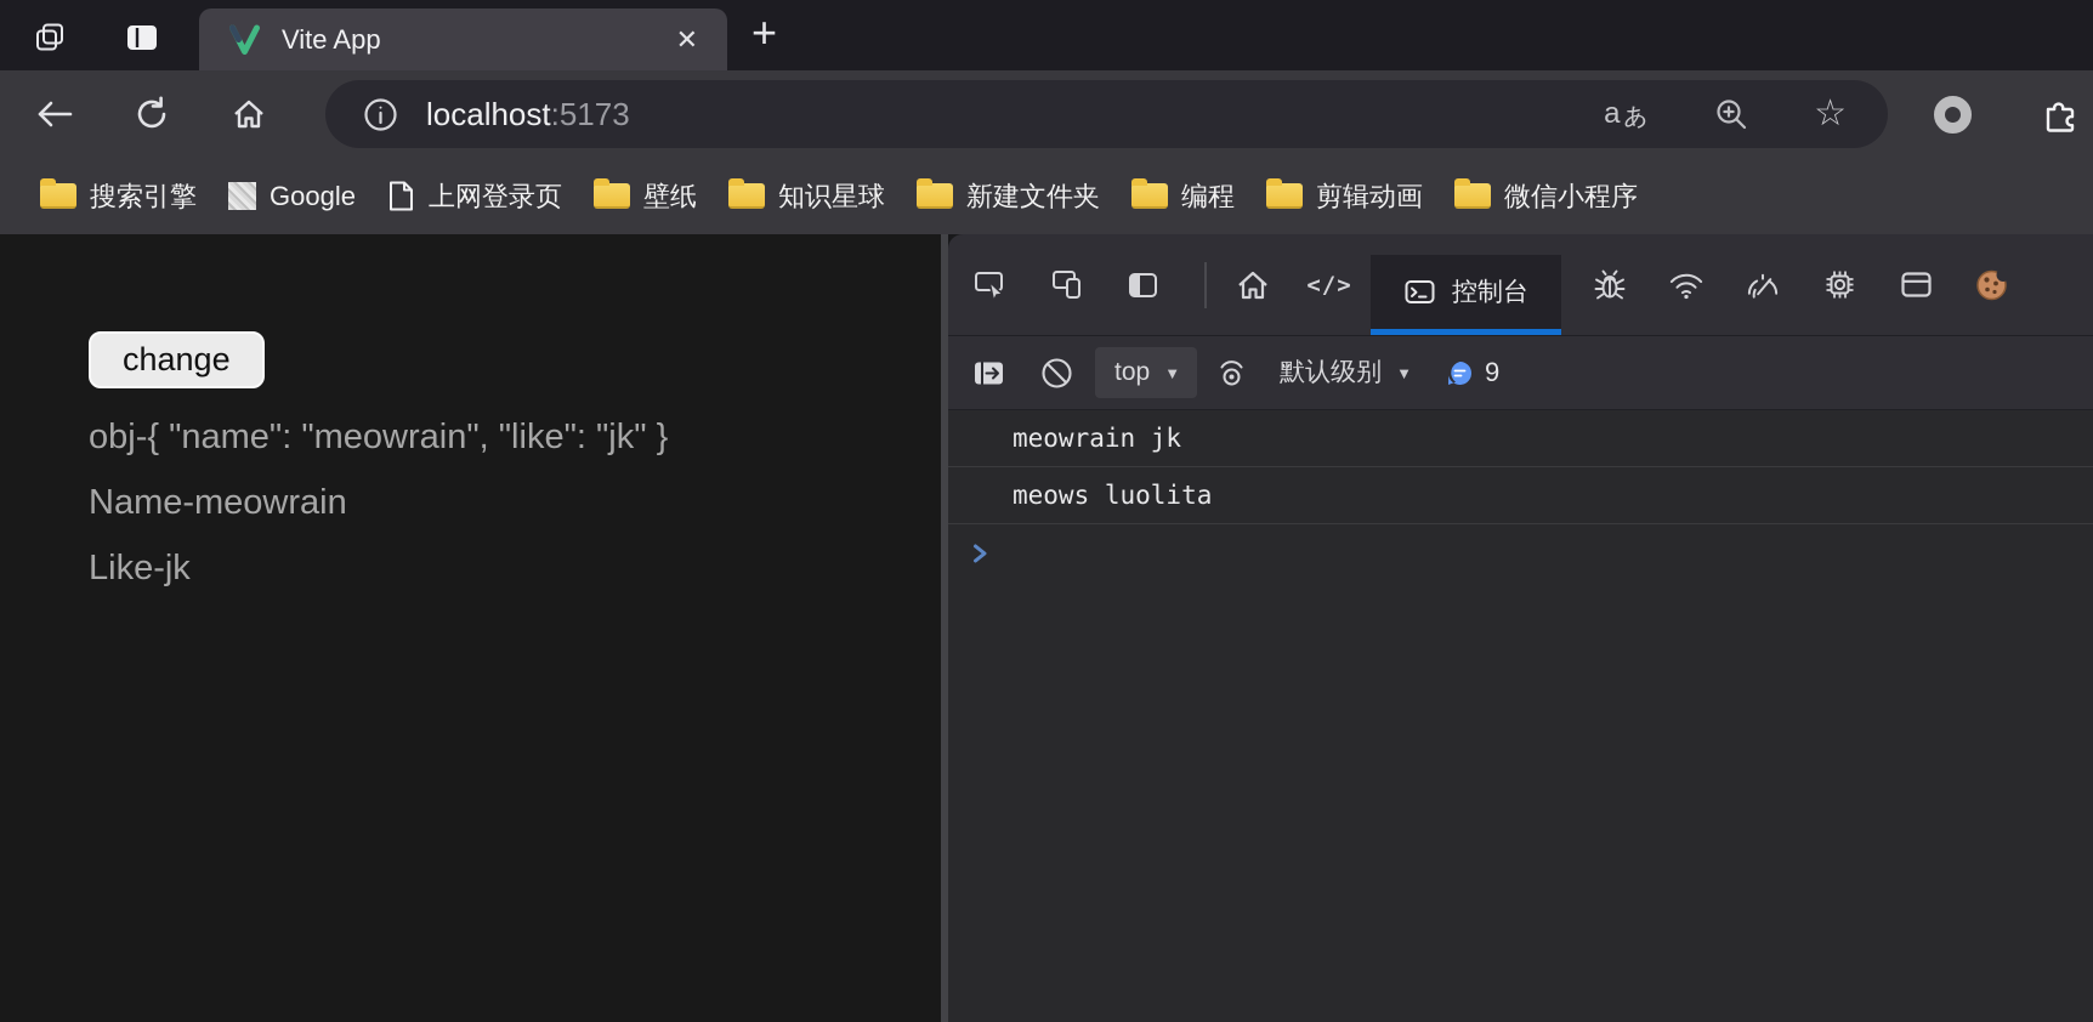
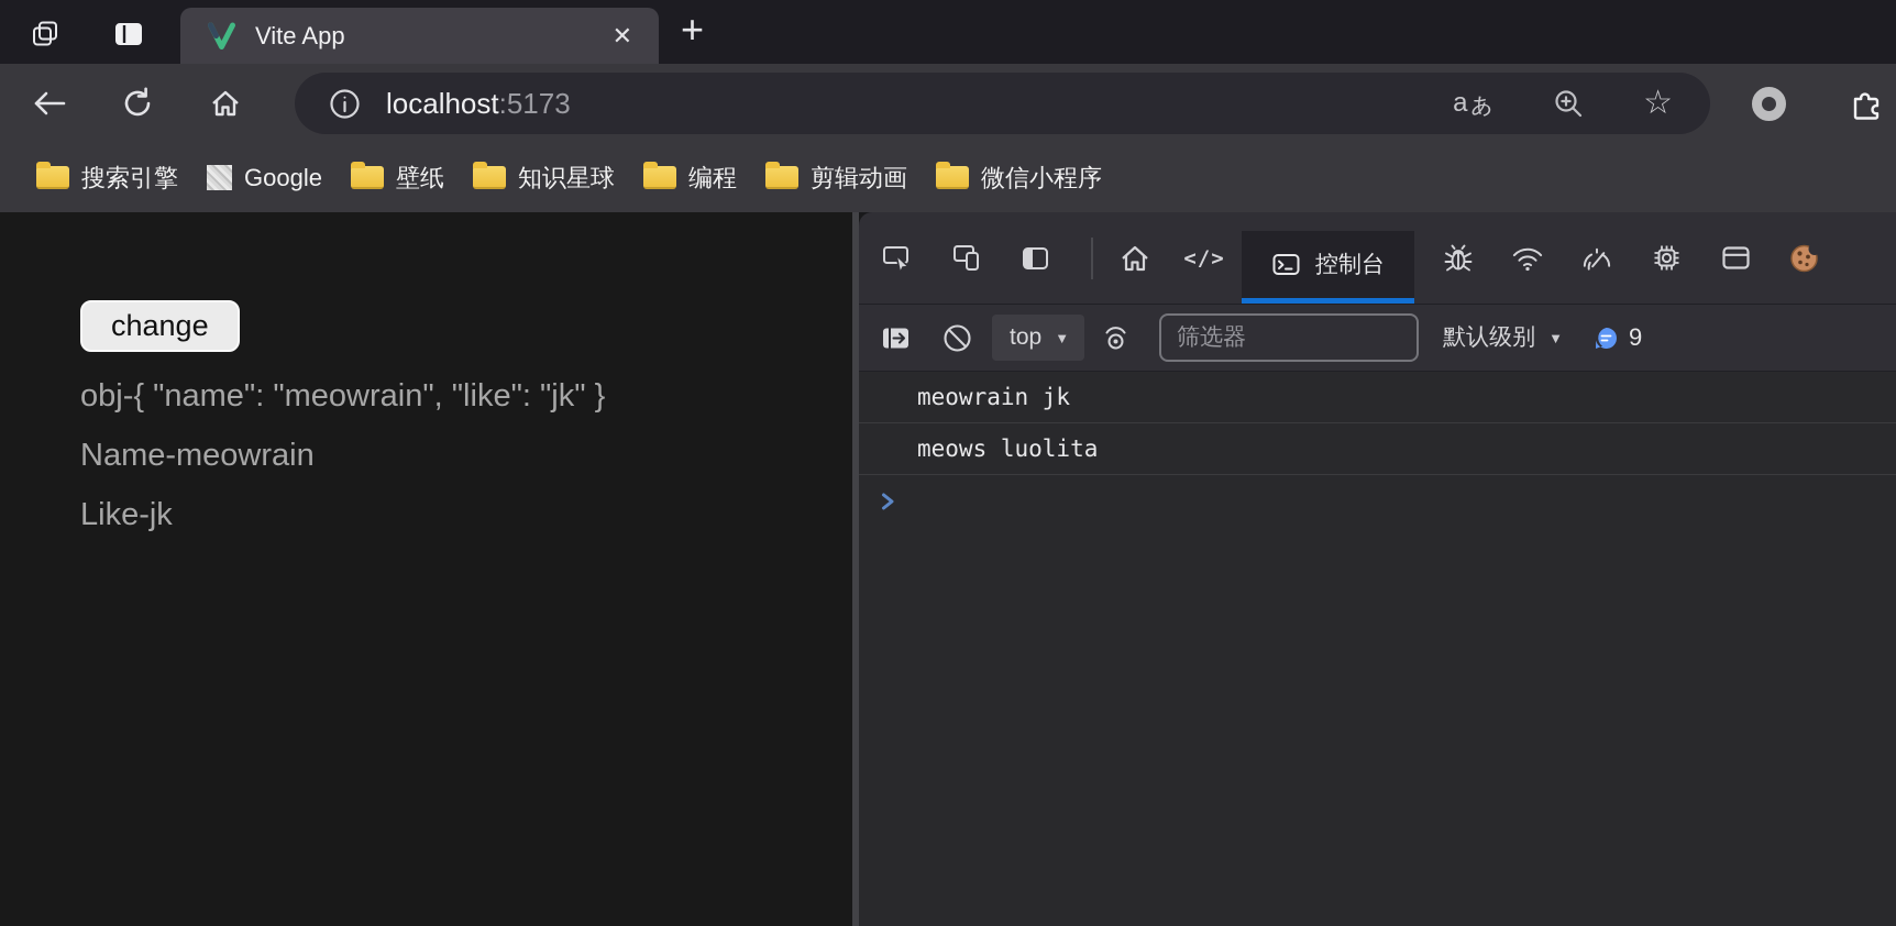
  Vite App
  ✕
  +
  localhost:5173
  aぁ
  ☆
  搜索引擎
  Google
- 上网登录页
  壁纸
  知识星球
- 新建文件夹
  编程
  剪辑动画
  微信小程序
  change
  obj-{ "name": "meowrain", "like": "jk" }
  Name-meowrain
  Like-jk
  </>
  控制台
  top
  ▼
+ 筛选器
  默认级别
  ▼
  9
  meowrain jk
  meows luolita
